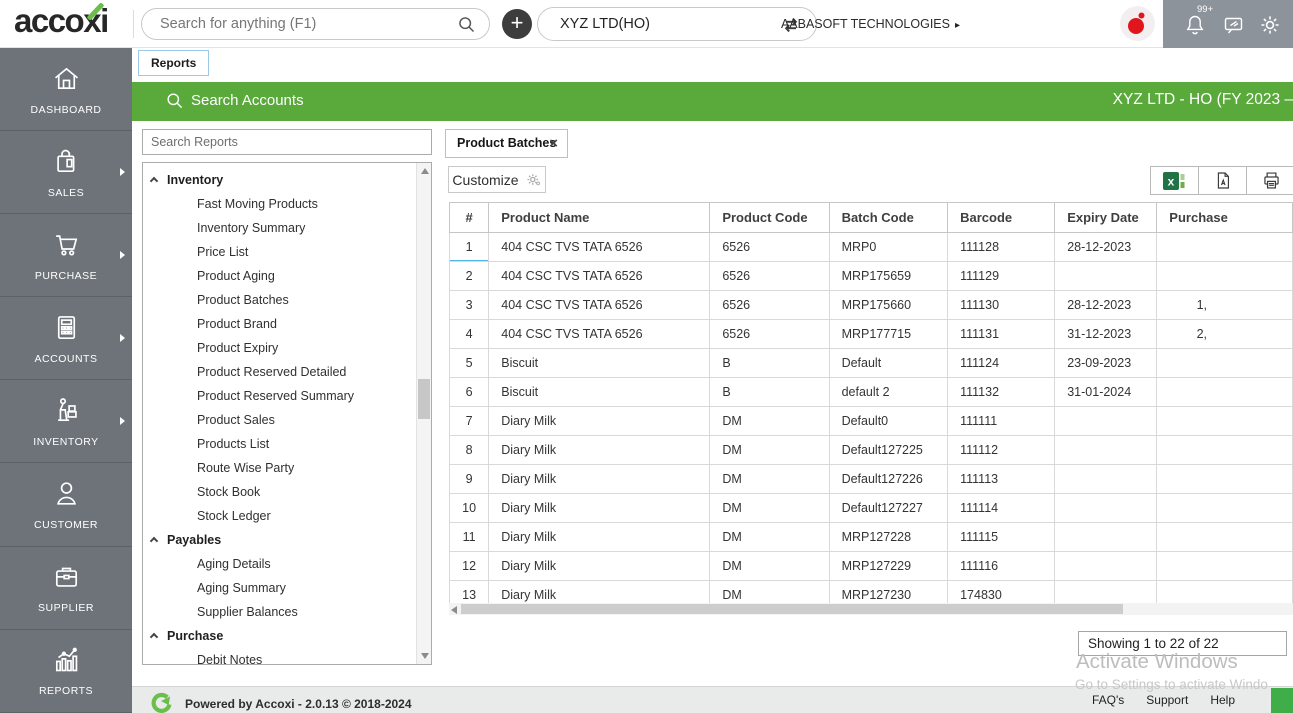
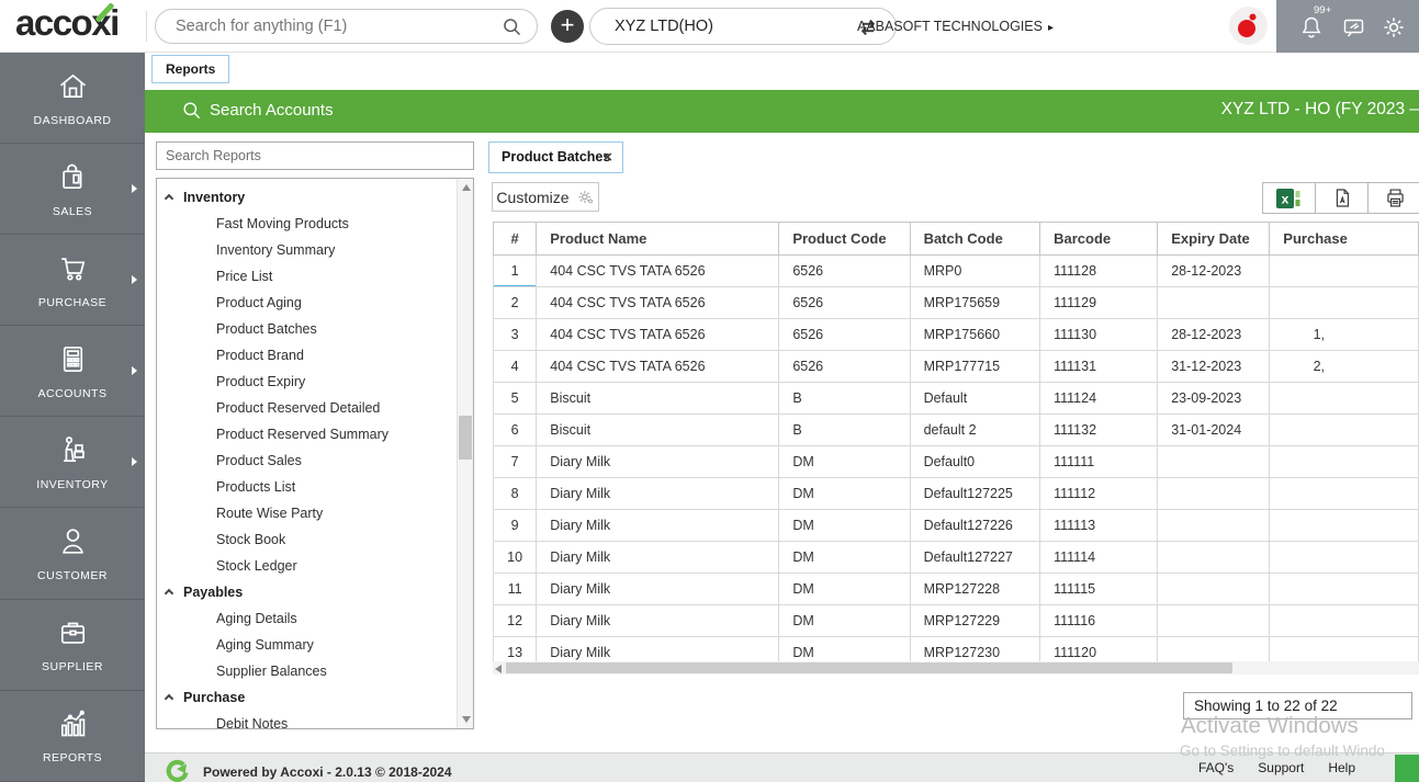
  accoxi
  Search for anything (F1)
  +
  XYZ LTD(HO)
  AABASOFT TECHNOLOGIES ▸
  99+
  DASHBOARD
  SALES
  PURCHASE
  ACCOUNTS
  INVENTORY
  CUSTOMER
  SUPPLIER
  REPORTS
  Reports
  Search Accounts
  XYZ LTD - HO (FY 2023 –
  Search Reports
  Inventory
  Fast Moving Products
  Inventory Summary
  Price List
  Product Aging
  Product Batches
  Product Brand
  Product Expiry
  Product Reserved Detailed
  Product Reserved Summary
  Product Sales
  Products List
  Route Wise Party
  Stock Book
  Stock Ledger
  Payables
  Aging Details
  Aging Summary
  Supplier Balances
  Purchase
  Debit Notes
  Product Batches
  ×
  Customize
  x
  #	Product Name	Product Code	Batch Code	Barcode	Expiry Date	Purchase
  1	404 CSC TVS TATA 6526	6526	MRP0	111128	28-12-2023
  2	404 CSC TVS TATA 6526	6526	MRP175659	111129
  3	404 CSC TVS TATA 6526	6526	MRP175660	111130	28-12-2023	1,
  4	404 CSC TVS TATA 6526	6526	MRP177715	111131	31-12-2023	2,
  5	Biscuit	B	Default	111124	23-09-2023
  6	Biscuit	B	default 2	111132	31-01-2024
  7	Diary Milk	DM	Default0	111111
  8	Diary Milk	DM	Default127225	111112
  9	Diary Milk	DM	Default127226	111113
  10	Diary Milk	DM	Default127227	111114
  11	Diary Milk	DM	MRP127228	111115
  12	Diary Milk	DM	MRP127229	111116
- 13	Diary Milk	DM	MRP127230	174830
+ 13	Diary Milk	DM	MRP127230	111120
  Showing 1 to 22 of 22
  Activate Windows
- Go to Settings to activate Windo
+ Go to Settings to default Windo
  Powered by Accoxi - 2.0.13 © 2018-2024
  FAQ's
  Support
  Help
